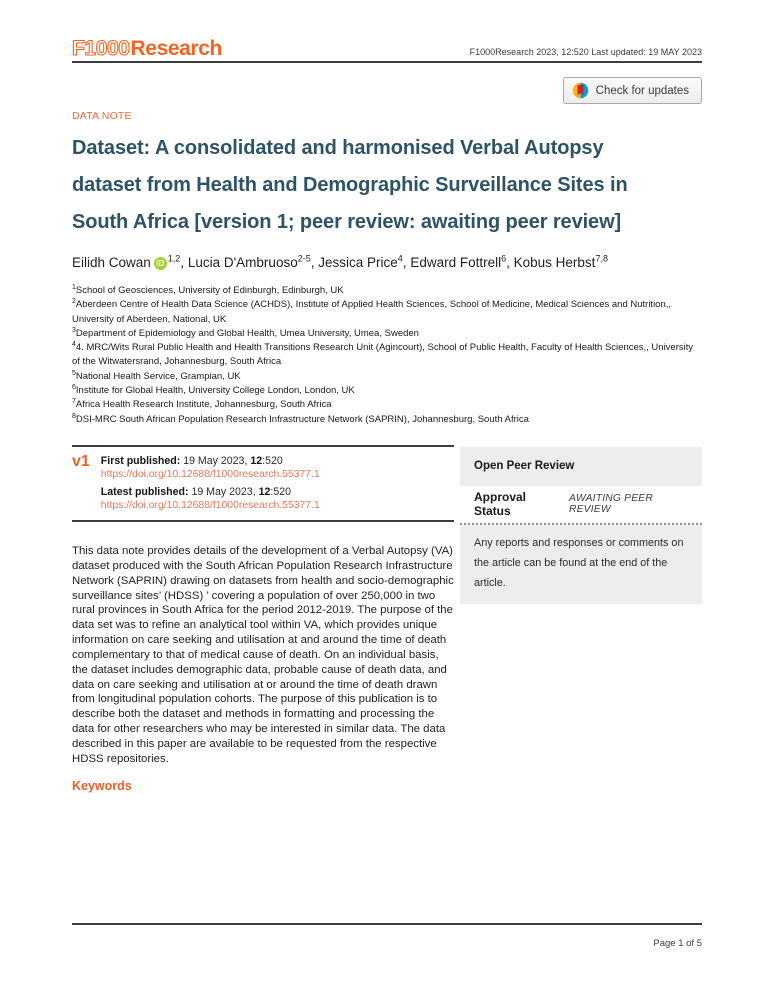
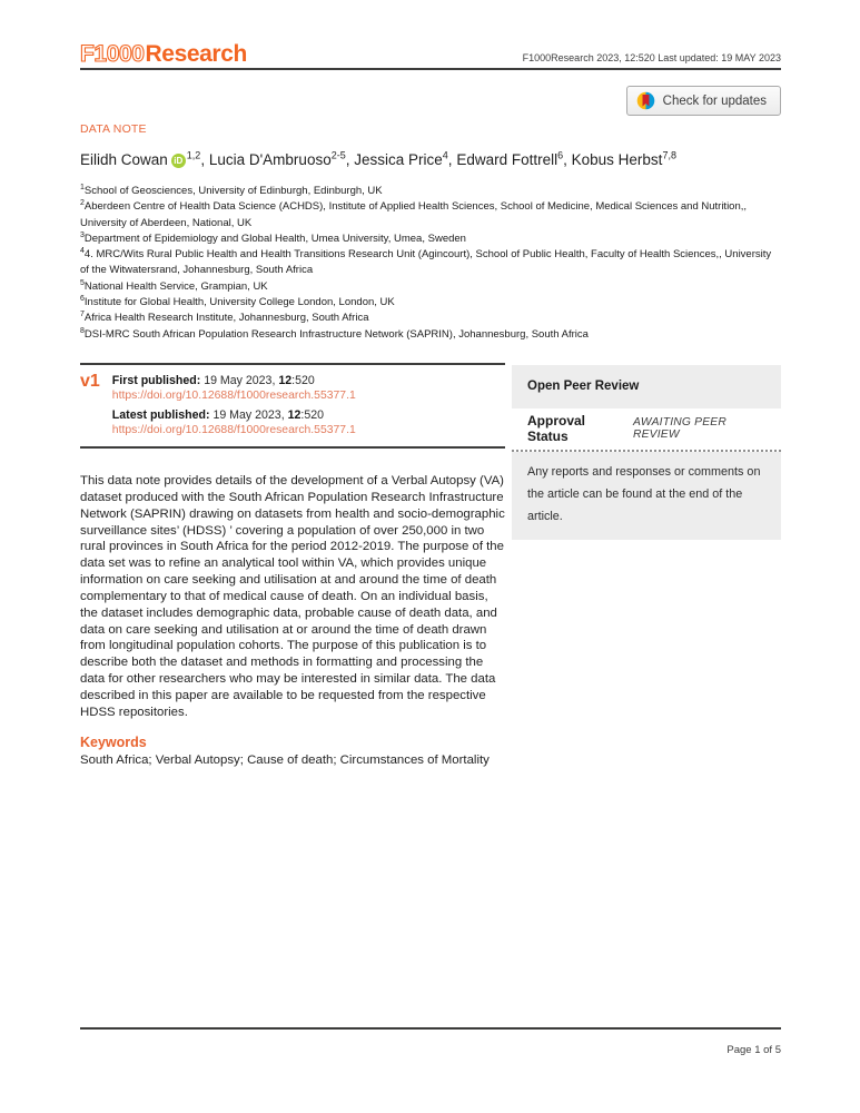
  F1000Research
  F1000Research 2023, 12:520 Last updated: 19 MAY 2023
  Check for updates
  DATA NOTE
- Dataset: A consolidated and harmonised Verbal Autopsy dataset from Health and Demographic Surveillance Sites in South Africa [version 1; peer review: awaiting peer review]
  Eilidh Cowan iD1,2, Lucia D'Ambruoso2-5, Jessica Price4, Edward Fottrell6, Kobus Herbst7,8
  School of Geosciences, University of Edinburgh, Edinburgh, UK
  Aberdeen Centre of Health Data Science (ACHDS), Institute of Applied Health Sciences, School of Medicine, Medical Sciences and Nutrition,, University of Aberdeen, National, UK
  Department of Epidemiology and Global Health, Umea University, Umea, Sweden
  4. MRC/Wits Rural Public Health and Health Transitions Research Unit (Agincourt), School of Public Health, Faculty of Health Sciences,, University of the Witwatersrand, Johannesburg, South Africa
  National Health Service, Grampian, UK
  Institute for Global Health, University College London, London, UK
  Africa Health Research Institute, Johannesburg, South Africa
  DSI-MRC South African Population Research Infrastructure Network (SAPRIN), Johannesburg, South Africa
  v1
  First published: 19 May 2023, 12:520
  https://doi.org/10.12688/f1000research.55377.1
  Latest published: 19 May 2023, 12:520
  https://doi.org/10.12688/f1000research.55377.1
  This data note provides details of the development of a Verbal Autopsy (VA) dataset produced with the South African Population Research Infrastructure Network (SAPRIN) drawing on datasets from health and socio-demographic surveillance sites’ (HDSS) ’ covering a population of over 250,000 in two rural provinces in South Africa for the period 2012-2019. The purpose of the data set was to refine an analytical tool within VA, which provides unique information on care seeking and utilisation at and around the time of death complementary to that of medical cause of death. On an individual basis, the dataset includes demographic data, probable cause of death data, and data on care seeking and utilisation at or around the time of death drawn from longitudinal population cohorts. The purpose of this publication is to describe both the dataset and methods in formatting and processing the data for other researchers who may be interested in similar data. The data described in this paper are available to be requested from the respective HDSS repositories.
  Keywords
+ South Africa; Verbal Autopsy; Cause of death; Circumstances of Mortality
  Open Peer Review
  Approval Status
  AWAITING PEER REVIEW
  Any reports and responses or comments on the article can be found at the end of the article.
  Page 1 of 5
